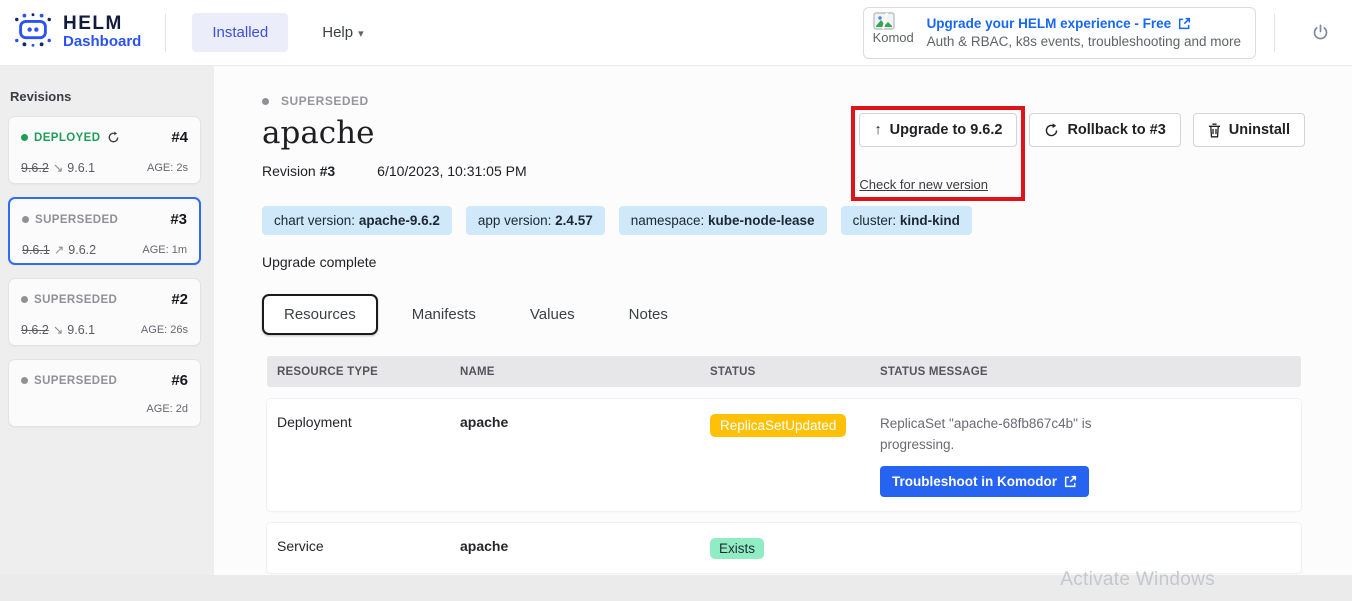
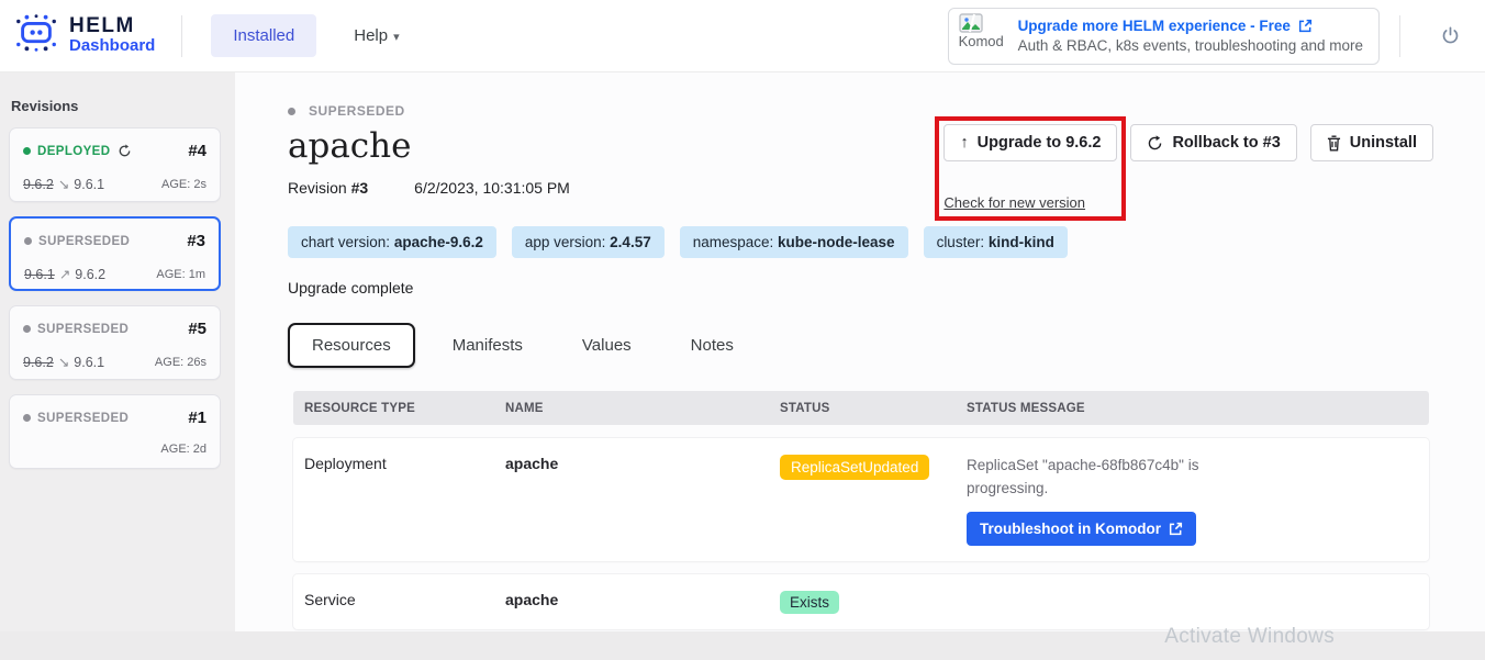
  HELM
  Dashboard
  Installed
  Help ▾
  Komod
- Upgrade your HELM experience - Free
+ Upgrade more HELM experience - Free
  Auth & RBAC, k8s events, troubleshooting and more
  Revisions
  DEPLOYED
  #4
  9.6.2
  ↘
  9.6.1
  AGE: 2s
  SUPERSEDED
  #3
  9.6.1
  ↗
  9.6.2
  AGE: 1m
  SUPERSEDED
- #2
+ #5
  9.6.2
  ↘
  9.6.1
  AGE: 26s
  SUPERSEDED
- #6
+ #1
  AGE: 2d
  SUPERSEDED
  apache
  Revision
  #3
- 6/10/2023, 10:31:05 PM
+ 6/2/2023, 10:31:05 PM
  ↑
  Upgrade to 9.6.2
  Check for new version
  Rollback to #3
  Uninstall
  chart version: apache-9.6.2
  app version: 2.4.57
  namespace: kube-node-lease
  cluster: kind-kind
  Upgrade complete
  Resources
  Manifests
  Values
  Notes
  RESOURCE TYPE
  NAME
  STATUS
  STATUS MESSAGE
  Deployment
  apache
  ReplicaSetUpdated
  ReplicaSet "apache-68fb867c4b" is progressing.
  Troubleshoot in Komodor
  Service
  apache
  Exists
  Activate Windows
